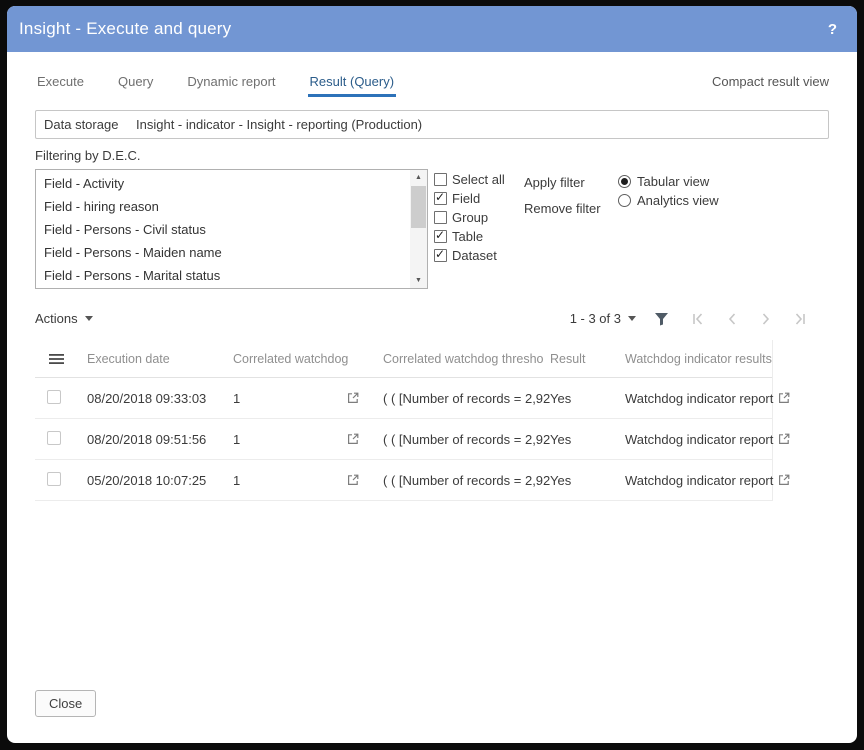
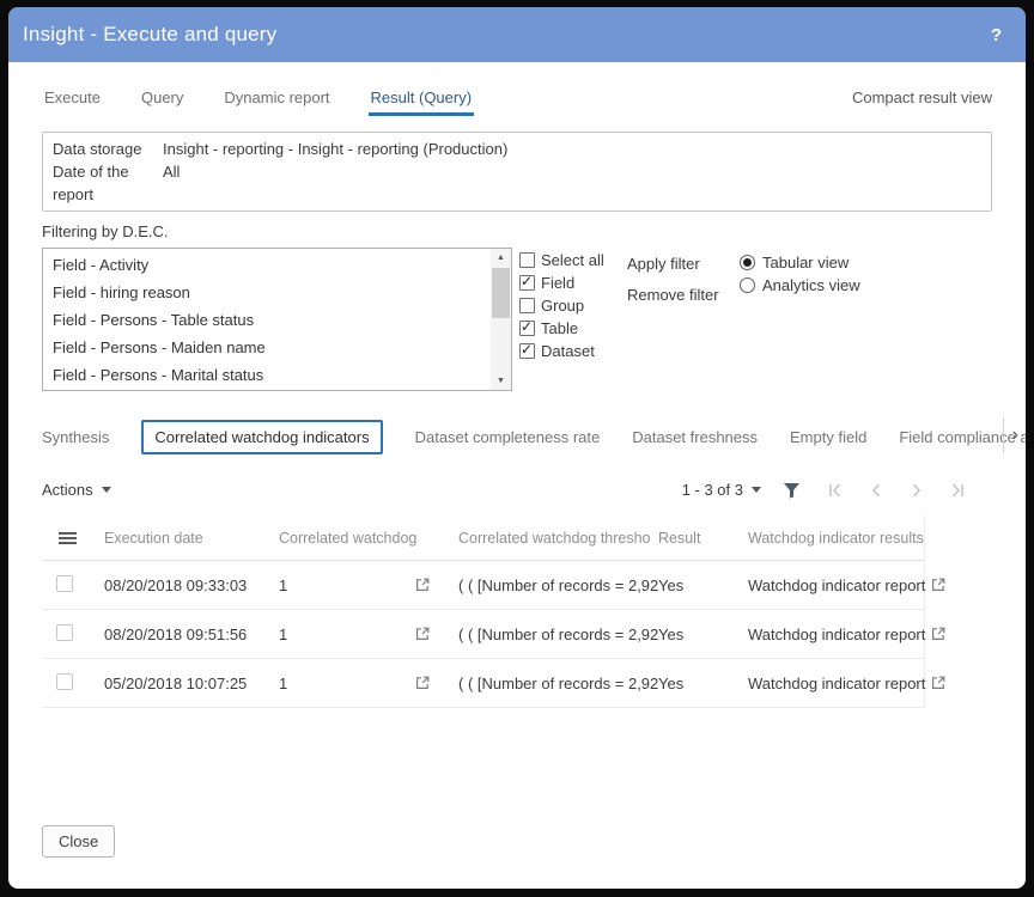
  Insight - Execute and query
  ?
  Execute
  Query
  Dynamic report
  Result (Query)
  Compact result view
  Data storage
- Insight - indicator - Insight - reporting (Production)
+ Insight - reporting - Insight - reporting (Production)
+ Date of the report
+ All
  Filtering by D.E.C.
  Field - Activity
  Field - hiring reason
- Field - Persons - Civil status
+ Field - Persons - Table status
  Field - Persons - Maiden name
  Field - Persons - Marital status
  Select all
  Field
  Group
  Table
  Dataset
  Apply filter
  Remove filter
  Tabular view
  Analytics view
+ Synthesis
+ Correlated watchdog indicators
+ Dataset completeness rate
+ Dataset freshness
+ Empty field
+ Field compliance a
+ ›
  Actions
  1 - 3 of 3
  Execution date
  Correlated watchdog
  Correlated watchdog thresho
  Result
  Watchdog indicator results
  08/20/2018 09:33:03
  1
  ( ( [Number of records = 2,92
  Yes
  Watchdog indicator report
  08/20/2018 09:51:56
  1
  ( ( [Number of records = 2,92
  Yes
  Watchdog indicator report
  05/20/2018 10:07:25
  1
  ( ( [Number of records = 2,92
  Yes
  Watchdog indicator report
  Close
